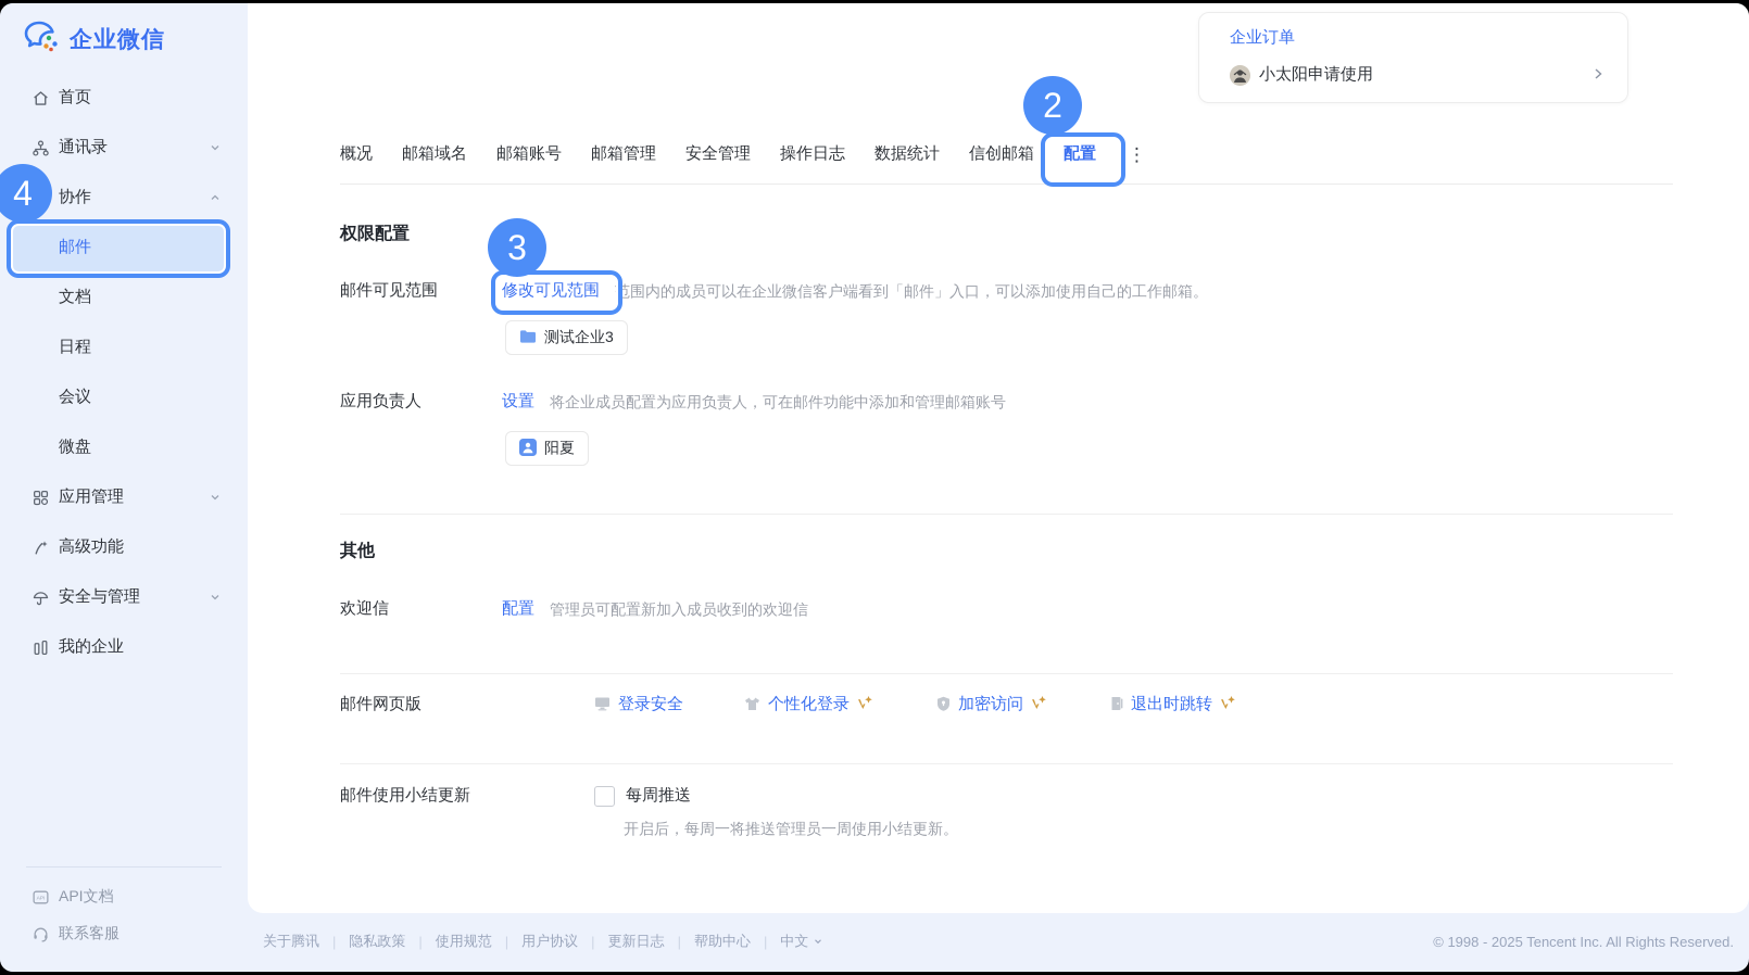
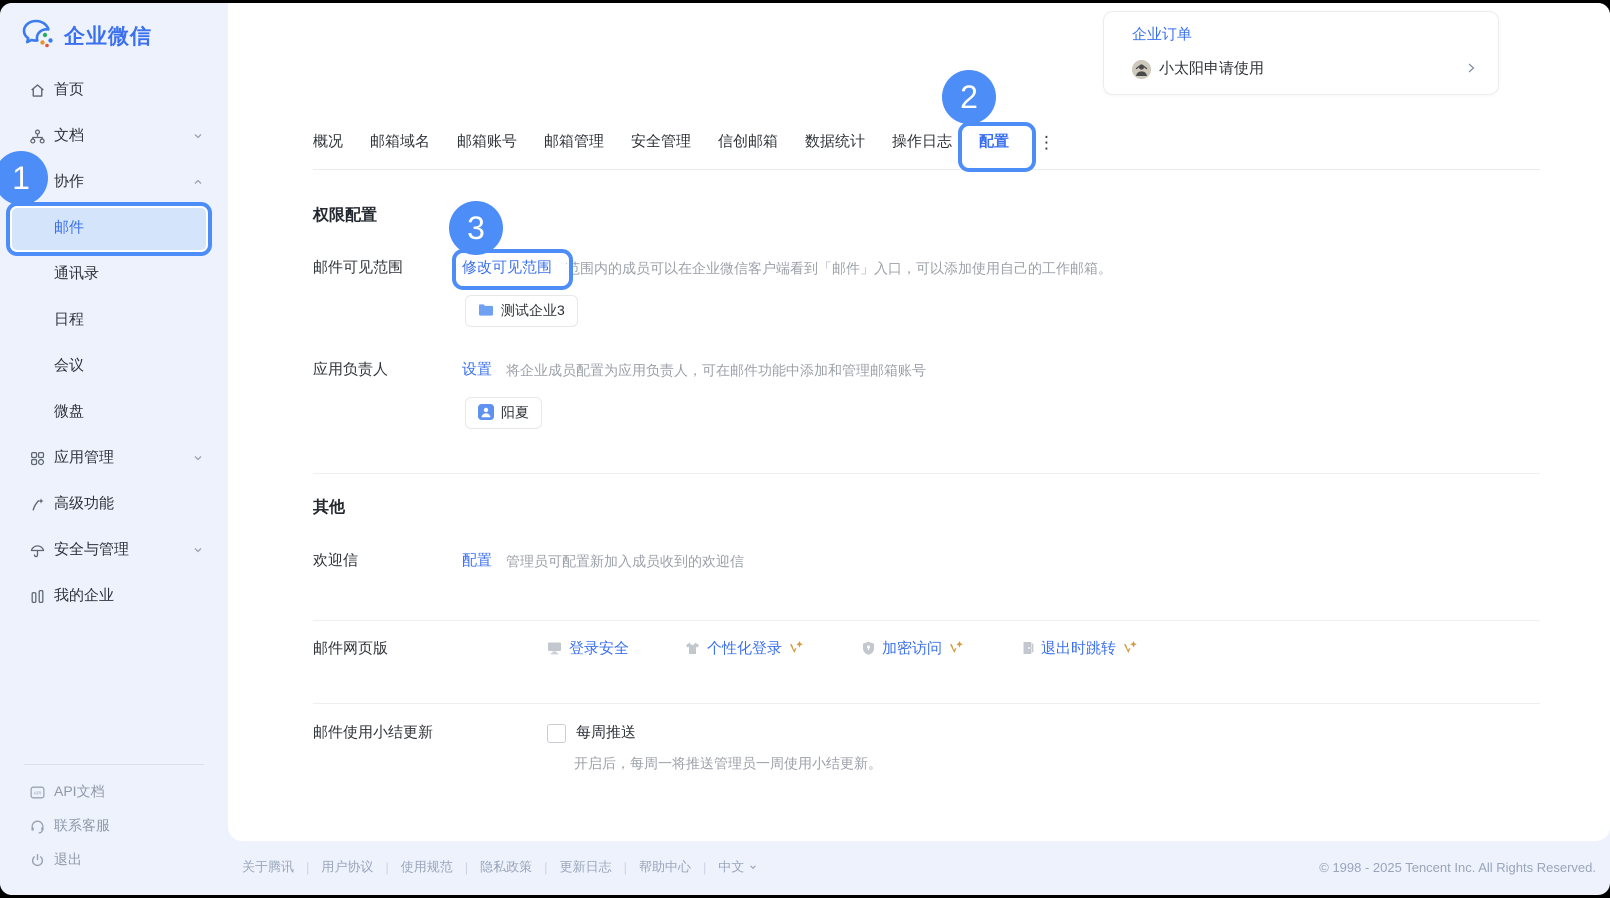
  企业微信
  首页
- 通讯录
+ 文档
  协作
  邮件
- 文档
+ 通讯录
  日程
  会议
  微盘
  应用管理
  高级功能
  安全与管理
  我的企业
  API文档
  联系客服
+ 退出
  企业订单
  小太阳申请使用
  概况
  邮箱域名
  邮箱账号
  邮箱管理
  安全管理
- 操作日志
+ 信创邮箱
  数据统计
- 信创邮箱
+ 操作日志
  配置
  ⋮
  权限配置
  邮件可见范围
  修改可见范围
  范围内的成员可以在企业微信客户端看到「邮件」入口，可以添加使用自己的工作邮箱。
  测试企业3
  应用负责人
  设置
  将企业成员配置为应用负责人，可在邮件功能中添加和管理邮箱账号
  阳夏
  其他
  欢迎信
  配置
  管理员可配置新加入成员收到的欢迎信
  邮件网页版
  登录安全
  个性化登录
  加密访问
  退出时跳转
  邮件使用小结更新
  每周推送
  开启后，每周一将推送管理员一周使用小结更新。
  关于腾讯
  |
- 隐私政策
+ 用户协议
  使用规范
  |
- 用户协议
+ 隐私政策
  |
  更新日志
  |
  帮助中心
  |
  中文
  © 1998 - 2025 Tencent Inc. All Rights Reserved.
- 4
+ 1
  2
  3
